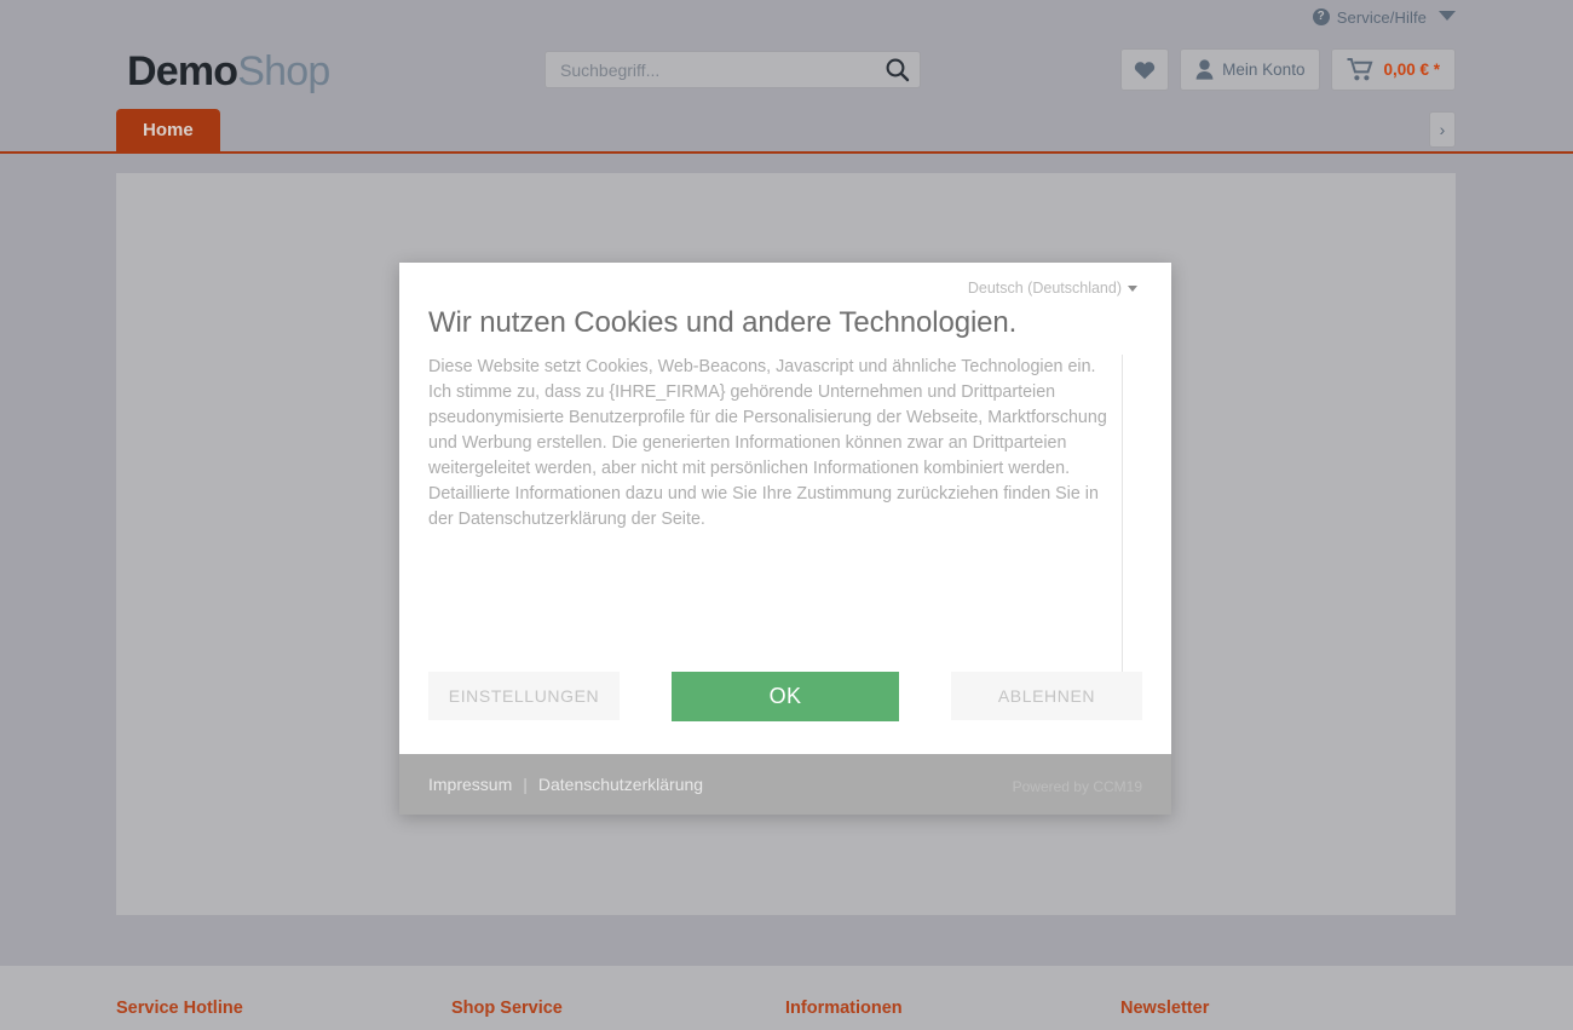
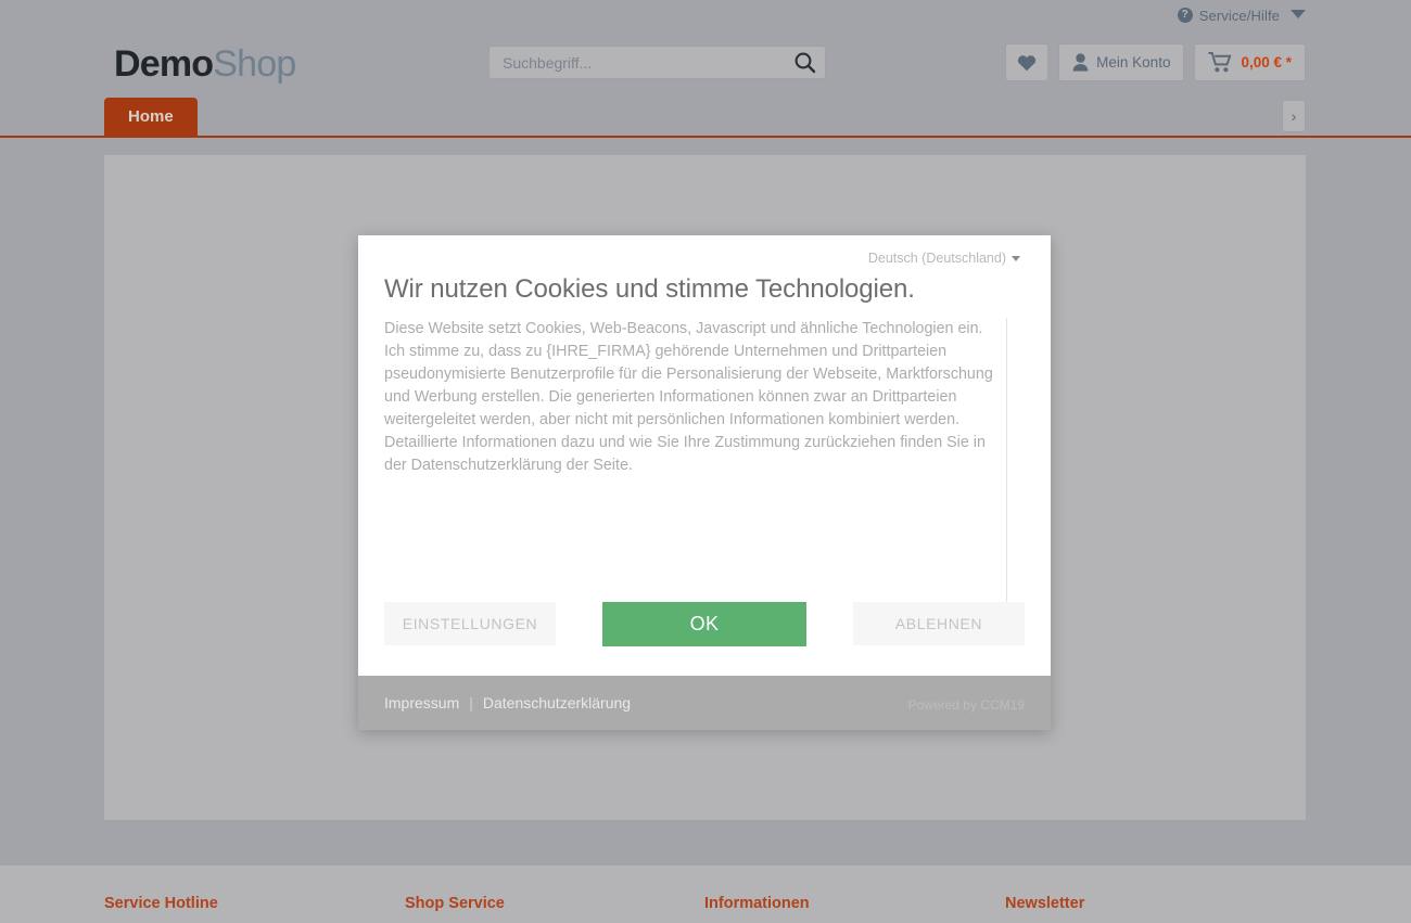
  ?
  Service/Hilfe
  DemoShop
  Suchbegriff...
  Mein Konto
  0,00 € *
  Home
  ›
  Deutsch (Deutschland)
- Wir nutzen Cookies und andere Technologien.
+ Wir nutzen Cookies und stimme Technologien.
  Diese Website setzt Cookies, Web-Beacons, Javascript und ähnliche Technologien ein. Ich stimme zu, dass zu {IHRE_FIRMA} gehörende Unternehmen und Drittparteien pseudonymisierte Benutzerprofile für die Personalisierung der Webseite, Marktforschung und Werbung erstellen. Die generierten Informationen können zwar an Drittparteien weitergeleitet werden, aber nicht mit persönlichen Informationen kombiniert werden. Detaillierte Informationen dazu und wie Sie Ihre Zustimmung zurückziehen finden Sie in der Datenschutzerklärung der Seite.
  EINSTELLUNGEN
  OK
  ABLEHNEN
  Impressum
  |
  Datenschutzerklärung
  Service Hotline
  Shop Service
  Informationen
  Newsletter
